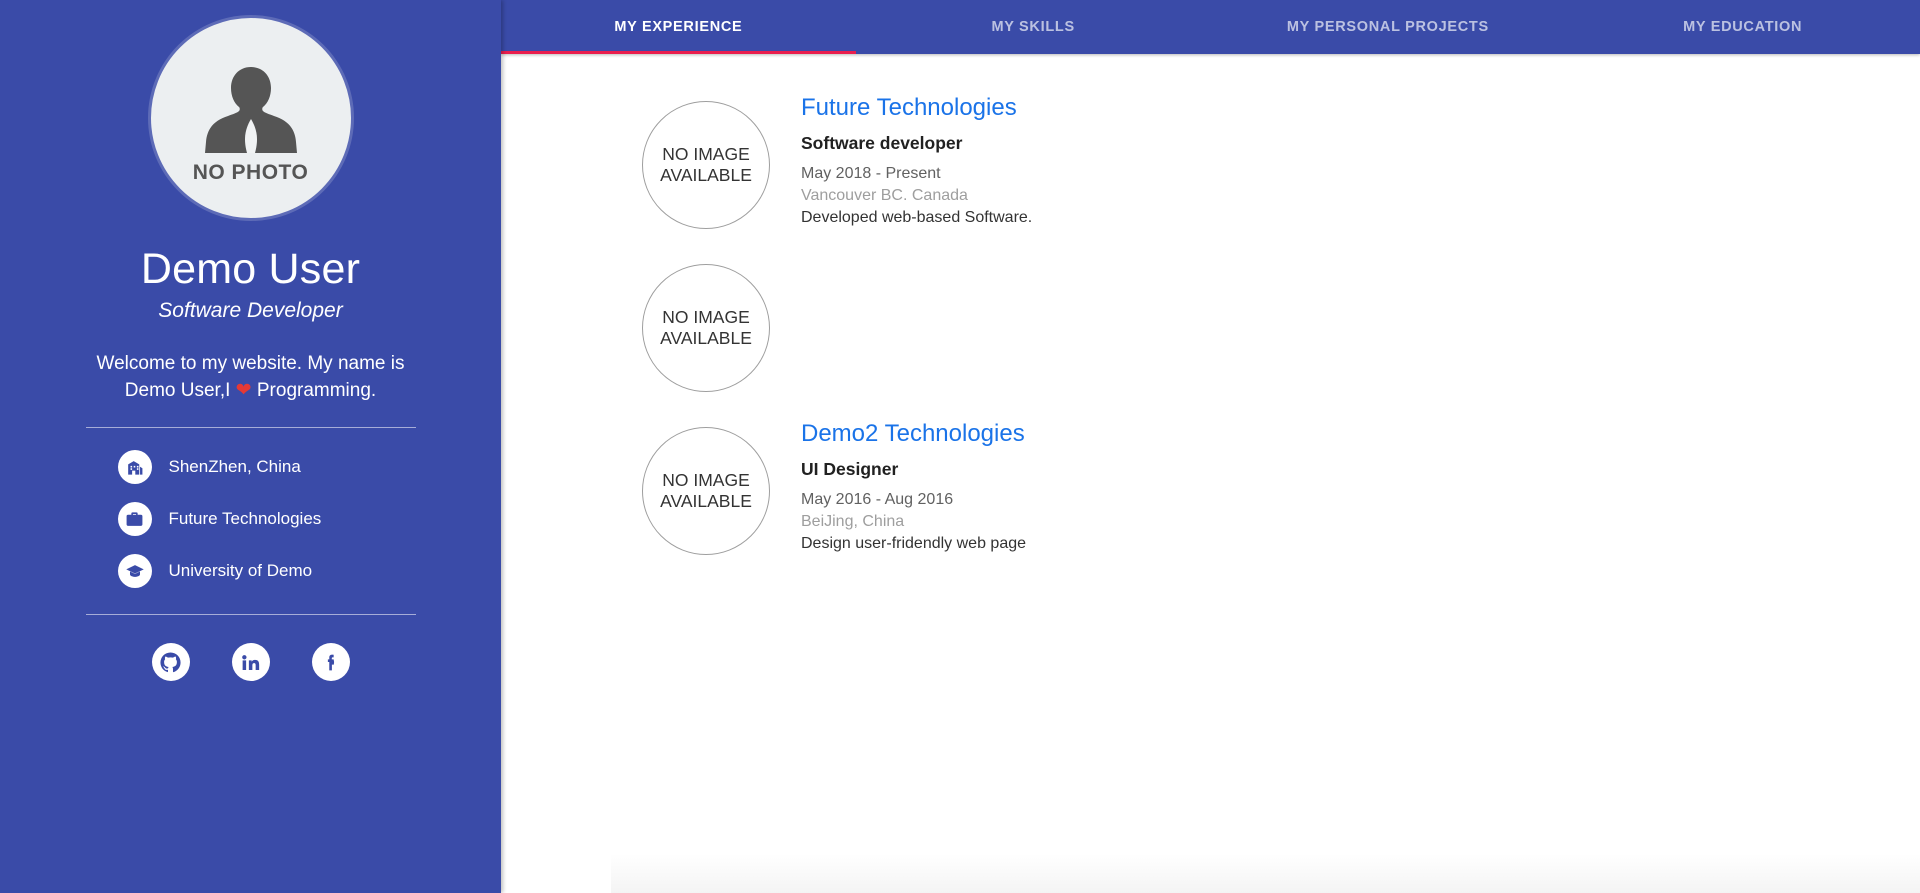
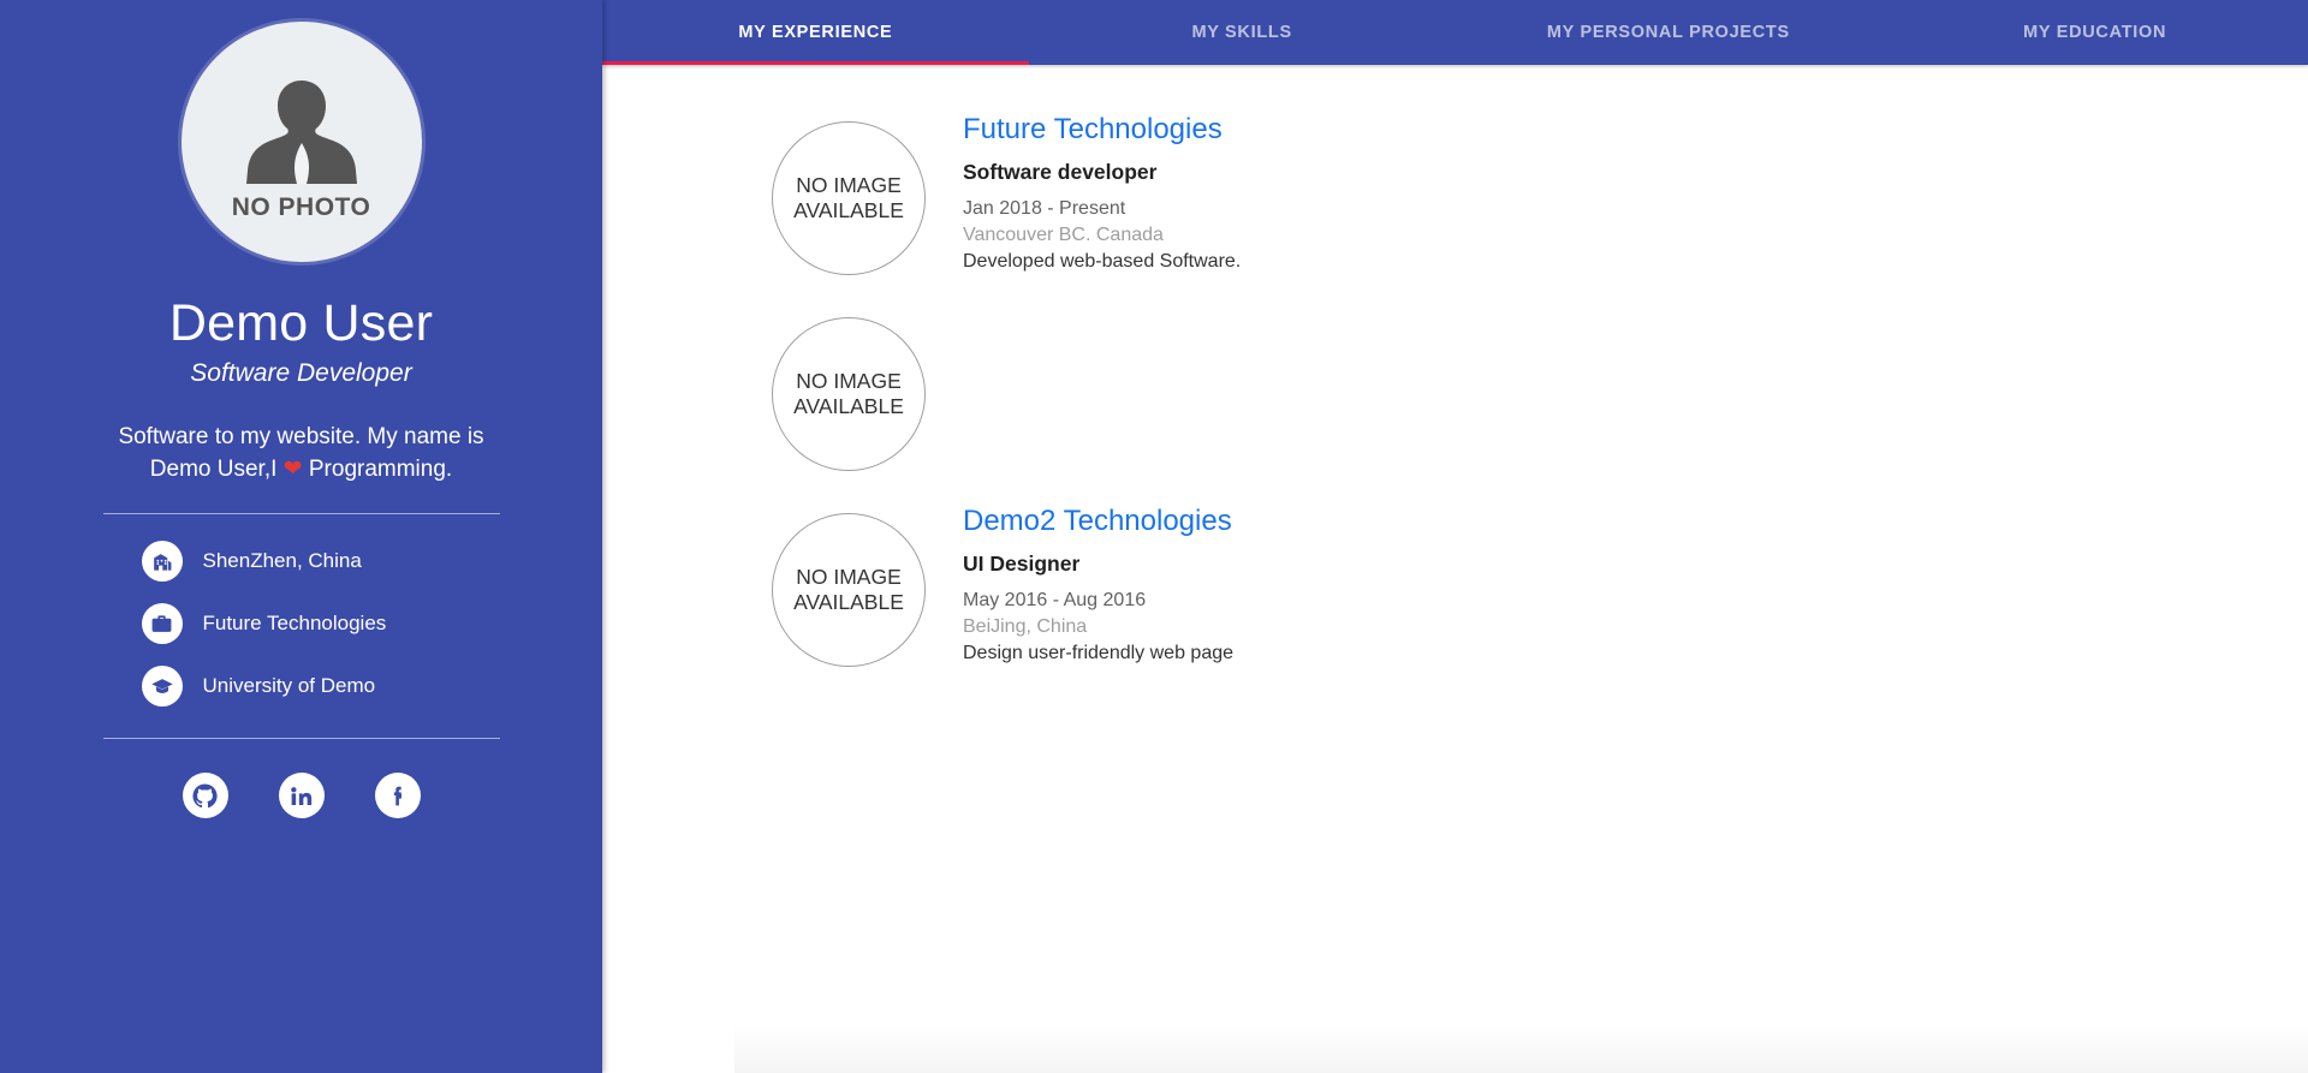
  NO PHOTO
  Demo User
  Software Developer
- Welcome to my website. My name is
+ Software to my website. My name is
  Demo User,I ❤ Programming.
  ShenZhen, China
  Future Technologies
  University of Demo
  MY EXPERIENCE
  MY SKILLS
  MY PERSONAL PROJECTS
  MY EDUCATION
  NO IMAGE
  AVAILABLE
  Future Technologies
  Software developer
- May 2018 - Present
+ Jan 2018 - Present
  Vancouver BC. Canada
  Developed web-based Software.
  NO IMAGE
  AVAILABLE
  NO IMAGE
  AVAILABLE
  Demo2 Technologies
  UI Designer
  May 2016 - Aug 2016
  BeiJing, China
  Design user-fridendly web page
